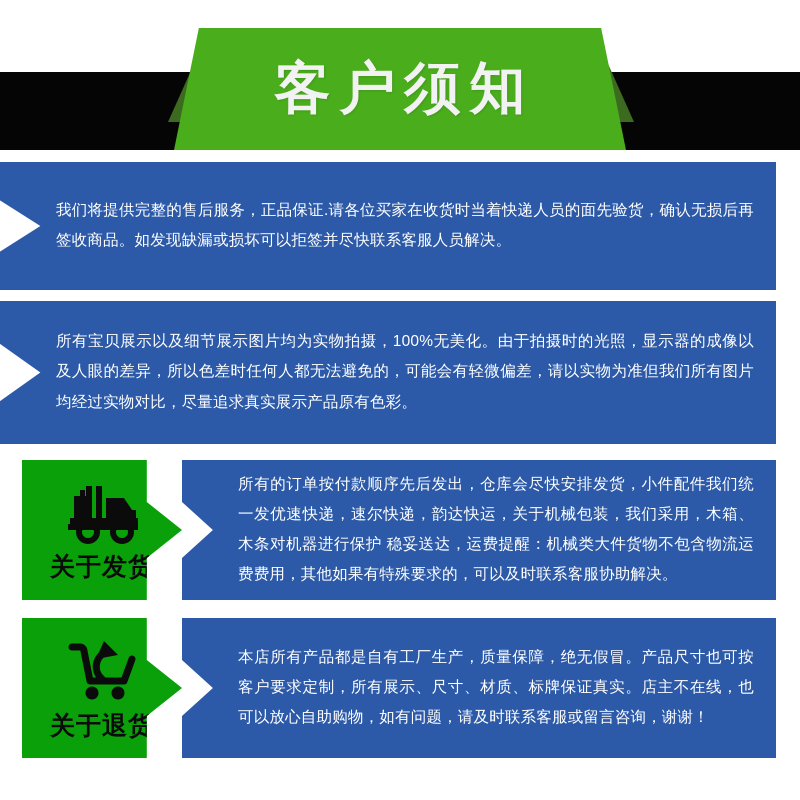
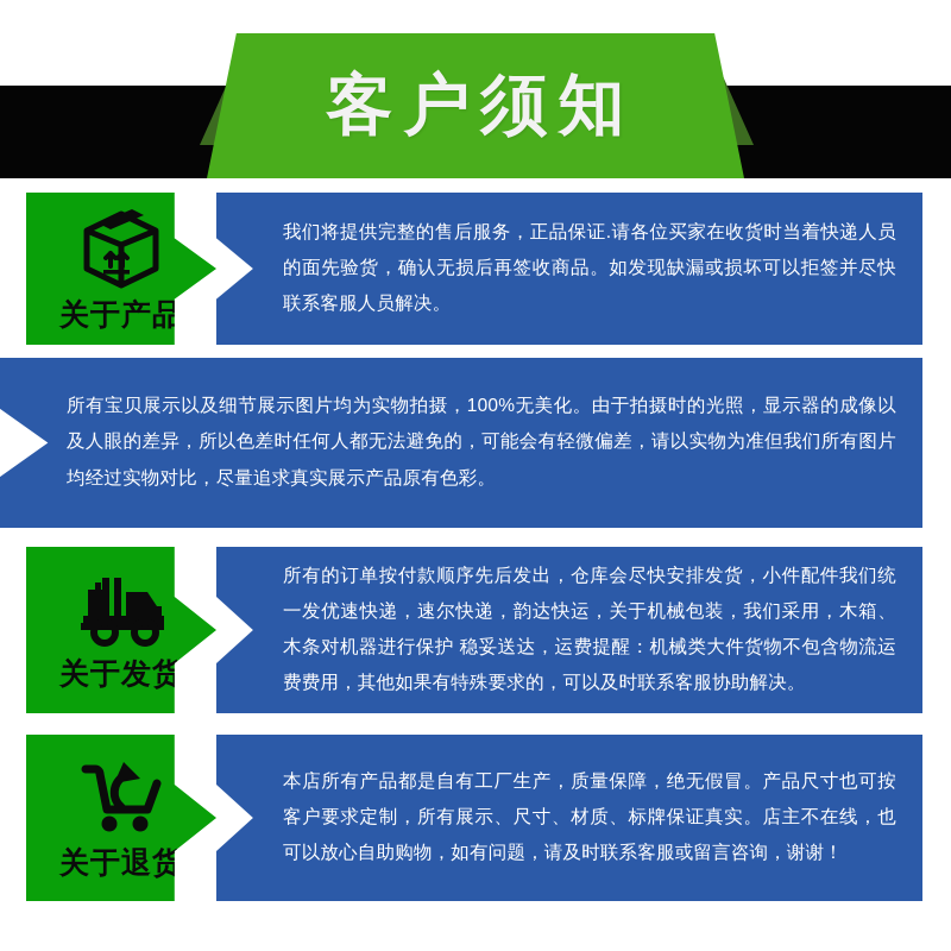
  客户须知
+ 关于产品
  我们将提供完整的售后服务，正品保证.请各位买家在收货时当着快递人员的面先验货，确认无损后再签收商品。如发现缺漏或损坏可以拒签并尽快联系客服人员解决。
  所有宝贝展示以及细节展示图片均为实物拍摄，100%无美化。由于拍摄时的光照，显示器的成像以及人眼的差异，所以色差时任何人都无法避免的，可能会有轻微偏差，请以实物为准但我们所有图片均经过实物对比，尽量追求真实展示产品原有色彩。
  关于发货
  所有的订单按付款顺序先后发出，仓库会尽快安排发货，小件配件我们统一发优速快递，速尔快递，韵达快运，关于机械包装，我们采用，木箱、木条对机器进行保护 稳妥送达，运费提醒：机械类大件货物不包含物流运费费用，其他如果有特殊要求的，可以及时联系客服协助解决。
  关于退货
  本店所有产品都是自有工厂生产，质量保障，绝无假冒。产品尺寸也可按客户要求定制，所有展示、尺寸、材质、标牌保证真实。店主不在线，也可以放心自助购物，如有问题，请及时联系客服或留言咨询，谢谢！
